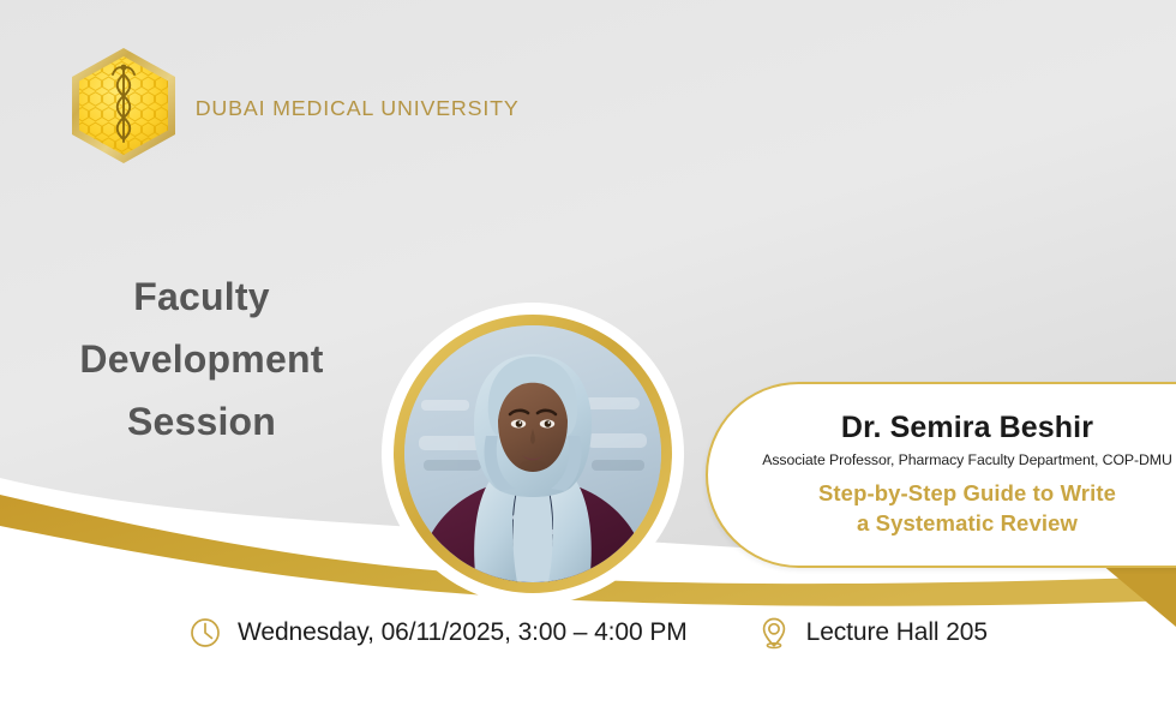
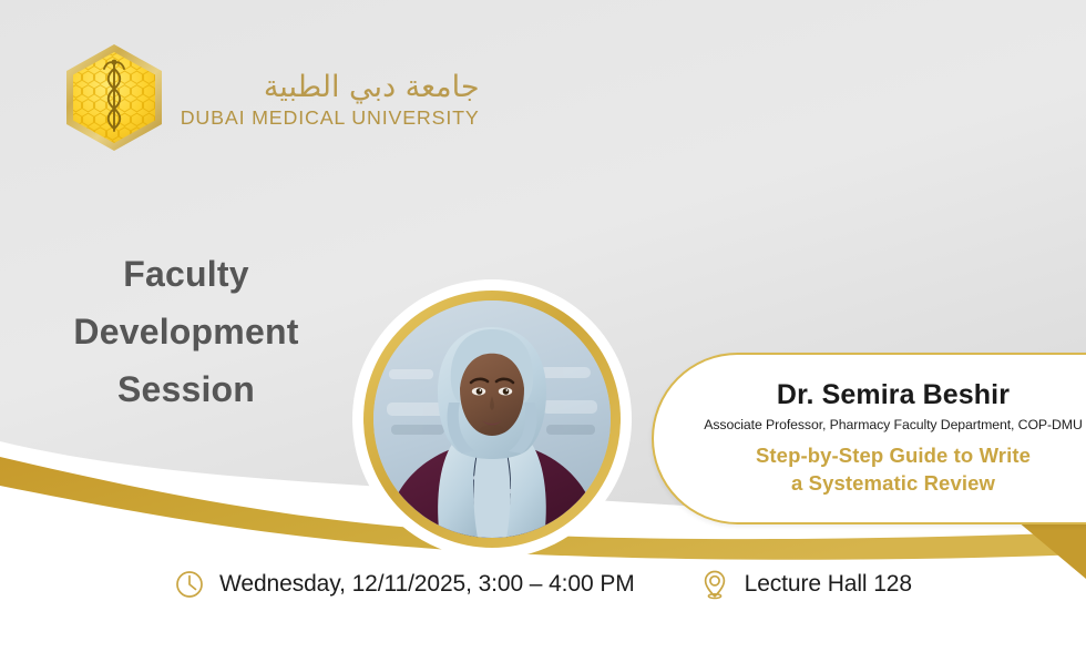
+ جامعة دبي الطبية
  DUBAI MEDICAL UNIVERSITY
  Faculty
  Development
  Session
  Dr. Semira Beshir
  Associate Professor, Pharmacy Faculty Department, COP-DMU
  Step-by-Step Guide to Write
  a Systematic Review
- Wednesday, 06/11/2025, 3:00 – 4:00 PM
+ Wednesday, 12/11/2025, 3:00 – 4:00 PM
- Lecture Hall 205
+ Lecture Hall 128
